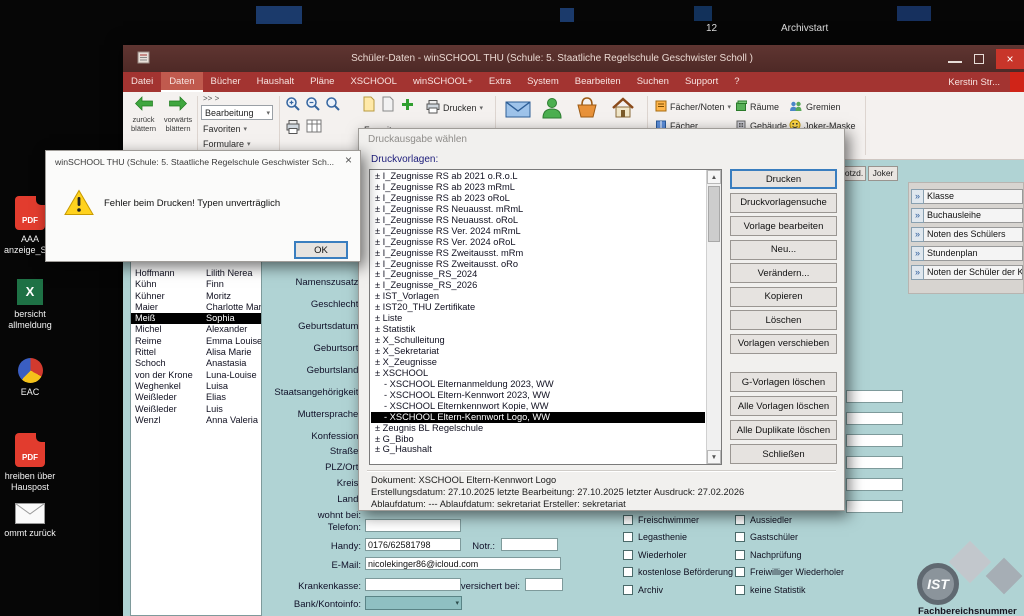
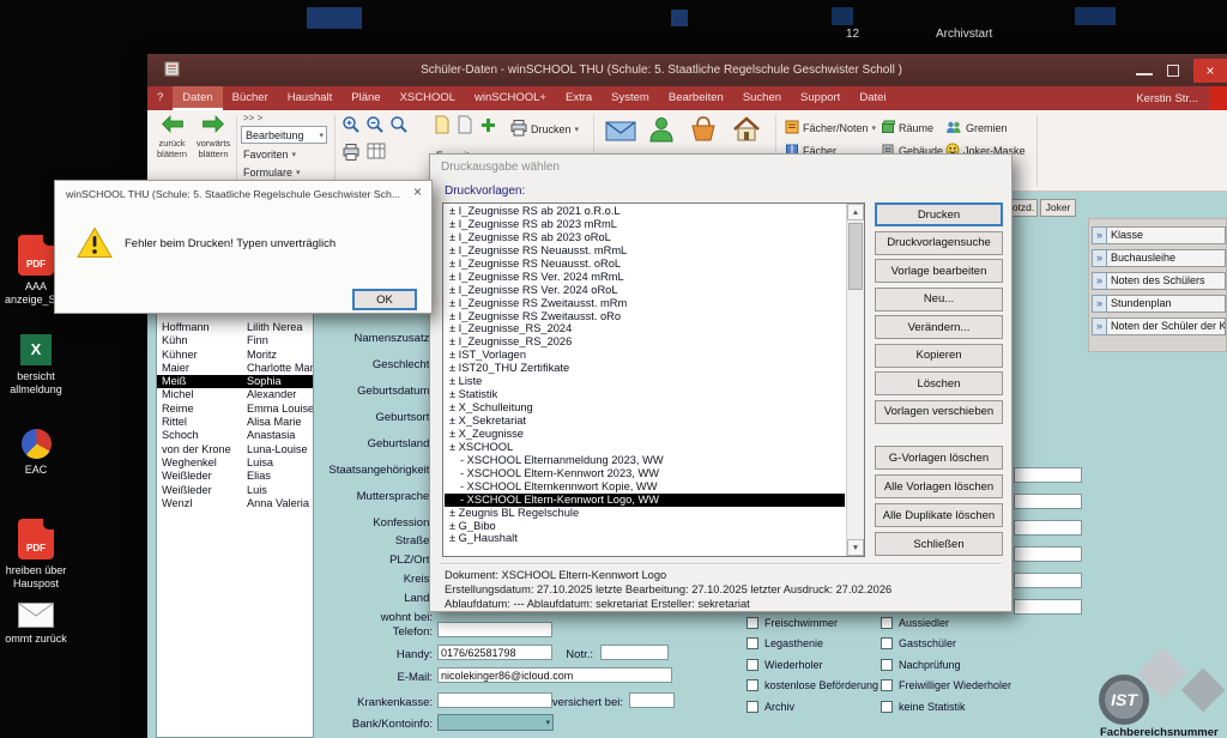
  12
  Archivstart
  PDF
  AAA
  anzeige_S
  X
  bersicht
  allmeldung
  EAC
  PDF
  hreiben über
  Hauspost
  ommt zurück
  Schüler-Daten - winSCHOOL THU (Schule: 5. Staatliche Regelschule Geschwister Scholl )
  ×
- Datei
+ ?
  Daten
  Bücher
  Haushalt
  Pläne
  XSCHOOL
  winSCHOOL+
  Extra
  System
  Bearbeiten
  Suchen
  Support
- ?
+ Datei
  Kerstin Str...
  zurück blättern
  vorwärts blättern
  >> >
  Bearbeitung
  Favoriten
  Formulare
  Drucken
  Fächer/Noten
  Fächer
  Räume
  Gebäude
  Gremien
  Joker-Maske
  otzd.
  Joker
  Hoffmann
  Lilith Nerea
  Kühn
  Finn
  Kühner
  Moritz
  Maier
  Charlotte Mar
  Meiß
  Sophia
  Michel
  Alexander
  Reime
  Emma Louise
  Rittel
  Alisa Marie
  Schoch
  Anastasia
  von der Krone
  Luna-Louise
  Weghenkel
  Luisa
  Weißleder
  Elias
  Weißleder
  Luis
  Wenzl
  Anna Valeria
  Namenszusatz
  Geschlech
  Geburtsdatum
  Geburtsor
  Geburtsland
  Staatsangehörigkei
  Muttersprache
  Konfession
  Straße
  PLZ/Or
  Kreis
  Land
  wohnt bei:
  Telefon:
  Handy:
  0176/62581798
  Notr.:
  E-Mail:
  nicolekinger86@icloud.com
  Krankenkasse:
  versichert bei:
  Bank/Kontoinfo:
  Freischwimmer
  Legasthenie
  Wiederholer
  kostenlose Beförderung
  Archiv
  Aussiedler
  Gastschüler
  Nachprüfung
  Freiwilliger Wiederholer
  keine Statistik
  »
  Klasse
  »
  Buchausleihe
  »
  Noten des Schülers
  »
  Stundenplan
  »
  Noten der Schüler der K
  IST
  Fachbereichsnummer
  Druckausgabe wählen
  Druckvorlagen:
  ± I_Zeugnisse RS ab 2021 o.R.o.L
  ± I_Zeugnisse RS ab 2023 mRmL
  ± I_Zeugnisse RS ab 2023 oRoL
  ± I_Zeugnisse RS Neuausst. mRmL
  ± I_Zeugnisse RS Neuausst. oRoL
  ± I_Zeugnisse RS Ver. 2024 mRmL
  ± I_Zeugnisse RS Ver. 2024 oRoL
  ± I_Zeugnisse RS Zweitausst. mRm
  ± I_Zeugnisse RS Zweitausst. oRo
  ± I_Zeugnisse_RS_2024
  ± I_Zeugnisse_RS_2026
  ± IST_Vorlagen
  ± IST20_THU Zertifikate
  ± Liste
  ± Statistik
  ± X_Schulleitung
  ± X_Sekretariat
  ± X_Zeugnisse
  ± XSCHOOL
  - XSCHOOL Elternanmeldung 2023, WW
  - XSCHOOL Eltern-Kennwort 2023, WW
  - XSCHOOL Elternkennwort Kopie, WW
  - XSCHOOL Eltern-Kennwort Logo, WW
  ± Zeugnis BL Regelschule
  ± G_Bibo
  ± G_Haushalt
  Drucken
  Druckvorlagensuche
  Vorlage bearbeiten
  Neu...
  Verändern...
  Kopieren
  Löschen
  Vorlagen verschieben
  G-Vorlagen löschen
  Alle Vorlagen löschen
  Alle Duplikate löschen
  Schließen
  Dokument: XSCHOOL Eltern-Kennwort Logo
  Erstellungsdatum: 27.10.2025 letzte Bearbeitung: 27.10.2025 letzter Ausdruck: 27.02.2026
  Ablaufdatum: --- Ablaufdatum: sekretariat Ersteller: sekretariat
  winSCHOOL THU (Schule: 5. Staatliche Regelschule Geschwister Sch...
  ×
  Fehler beim Drucken! Typen unverträglich
  OK
